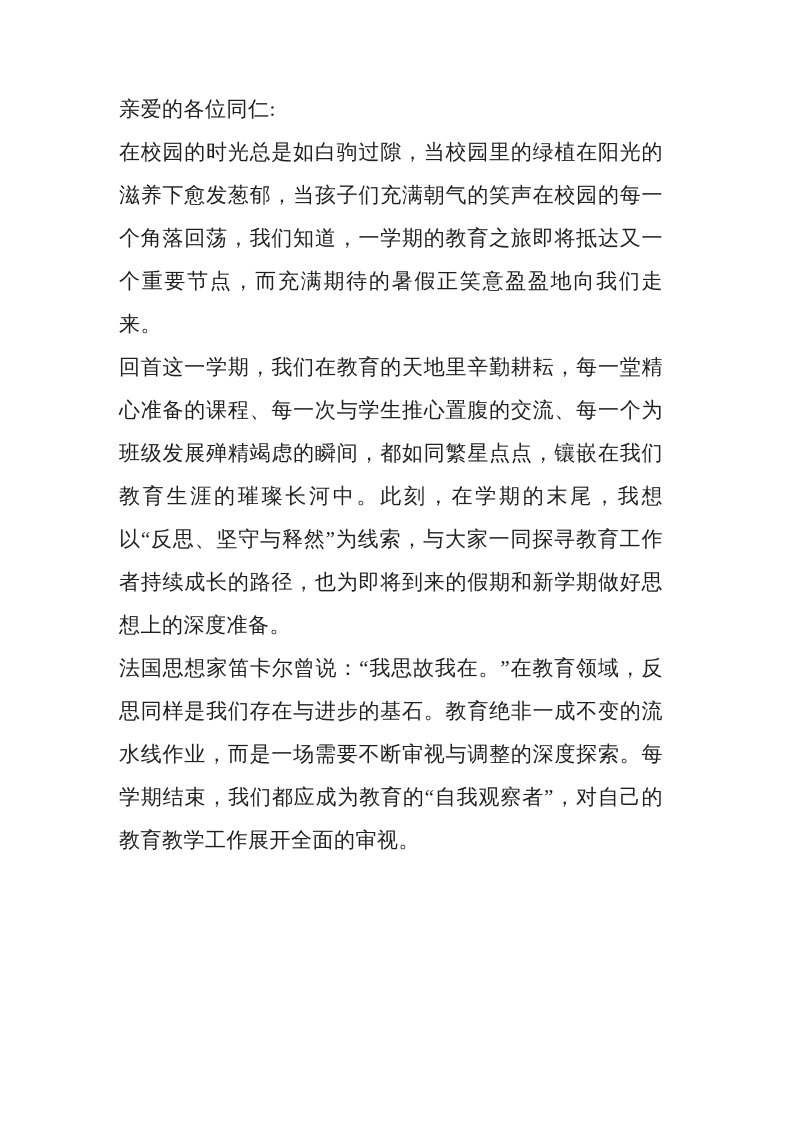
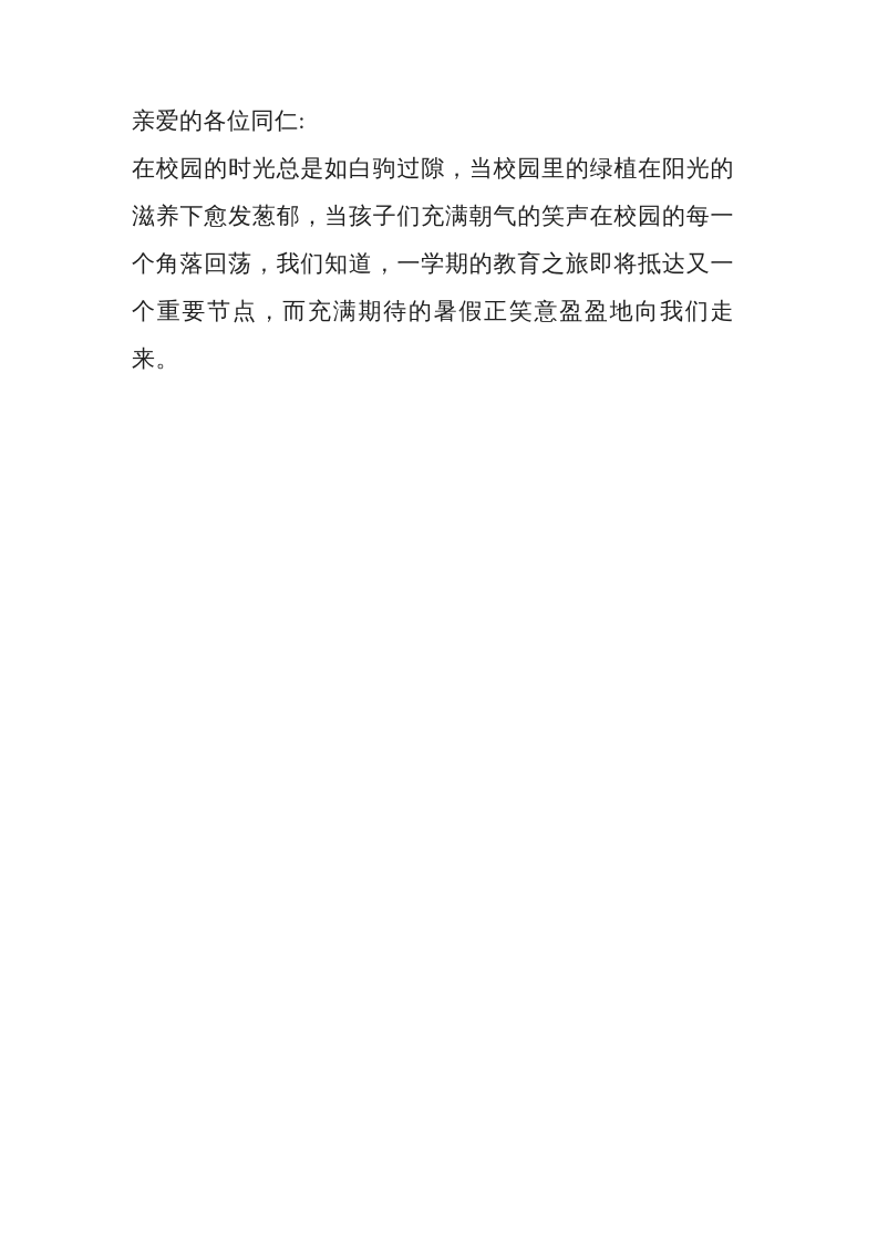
  亲爱的各位同仁:
  在校园的时光总是如白驹过隙，当校园里的绿植在阳光的滋养下愈发葱郁，当孩子们充满朝气的笑声在校园的每一个角落回荡，我们知道，一学期的教育之旅即将抵达又一个重要节点，而充满期待的暑假正笑意盈盈地向我们走来。
- 回首这一学期，我们在教育的天地里辛勤耕耘，每一堂精心准备的课程、每一次与学生推心置腹的交流、每一个为班级发展殚精竭虑的瞬间，都如同繁星点点，镶嵌在我们教育生涯的璀璨长河中。此刻，在学期的末尾，我想以“反思、坚守与释然”为线索，与大家一同探寻教育工作者持续成长的路径，也为即将到来的假期和新学期做好思想上的深度准备。
- 法国思想家笛卡尔曾说：“我思故我在。”在教育领域，反思同样是我们存在与进步的基石。教育绝非一成不变的流水线作业，而是一场需要不断审视与调整的深度探索。每学期结束，我们都应成为教育的“自我观察者”，对自己的教育教学工作展开全面的审视。
